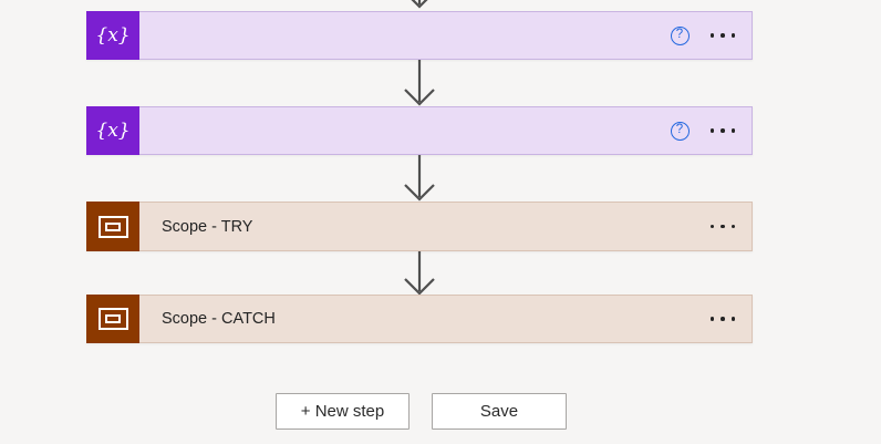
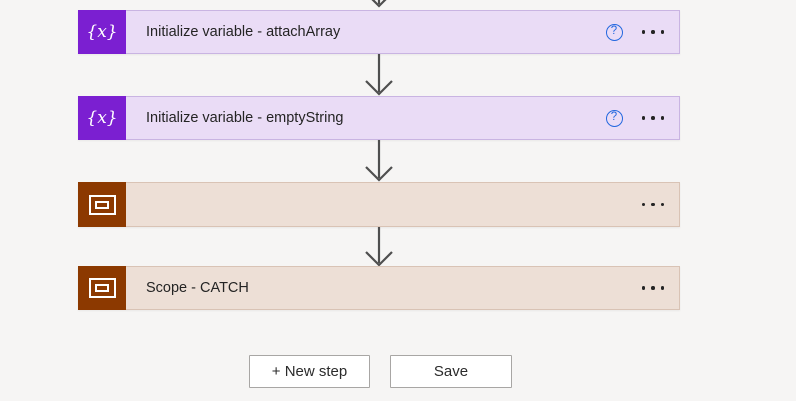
  {x}
+ Initialize variable - attachArray
  ?
  {x}
+ Initialize variable - emptyString
  ?
- Scope - TRY
  Scope - CATCH
  + New step
  Save
